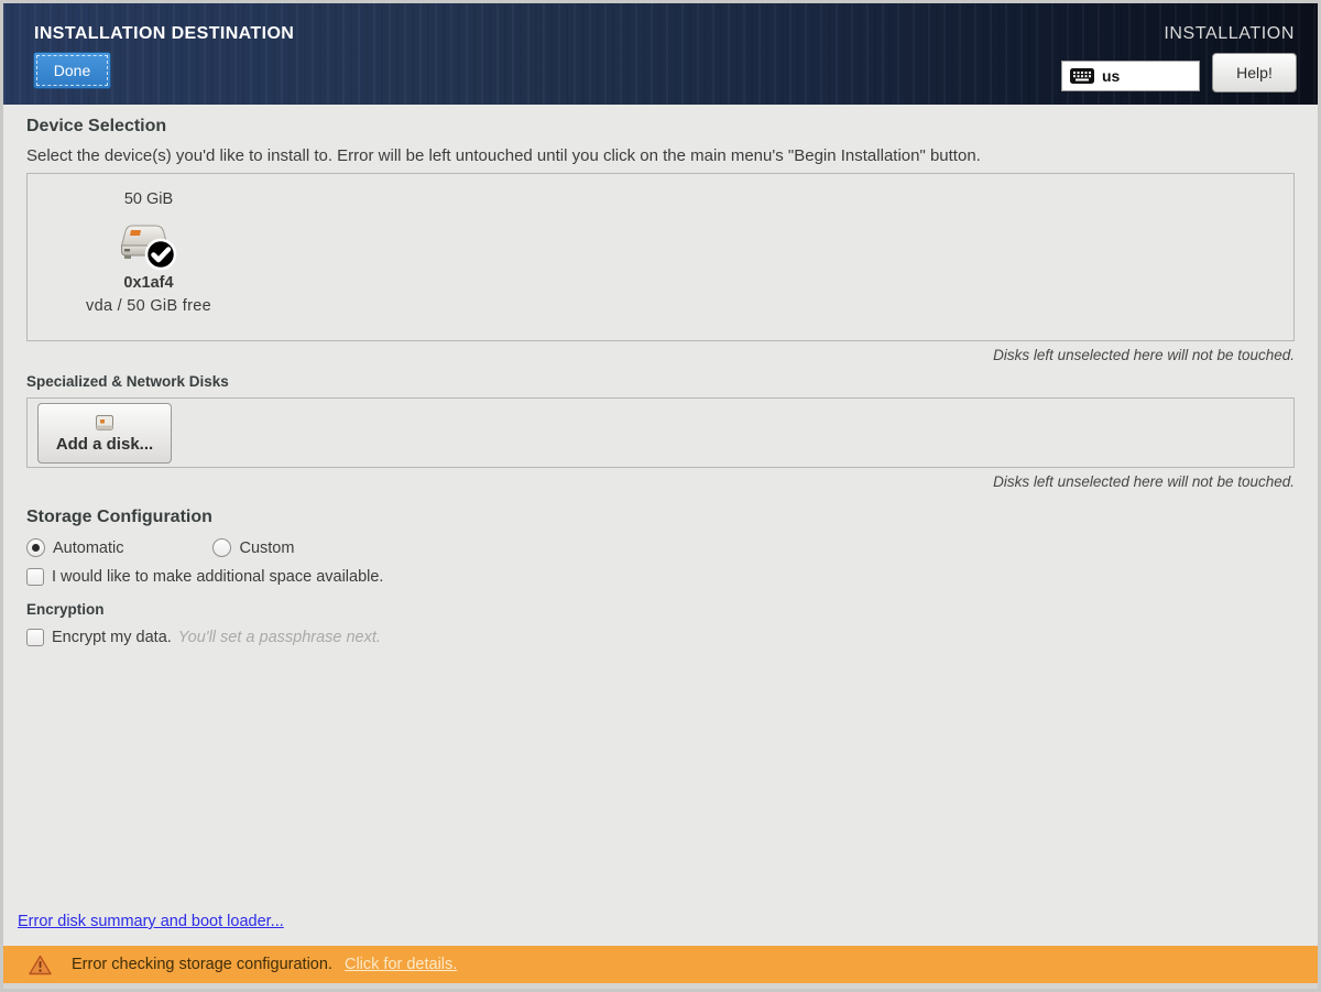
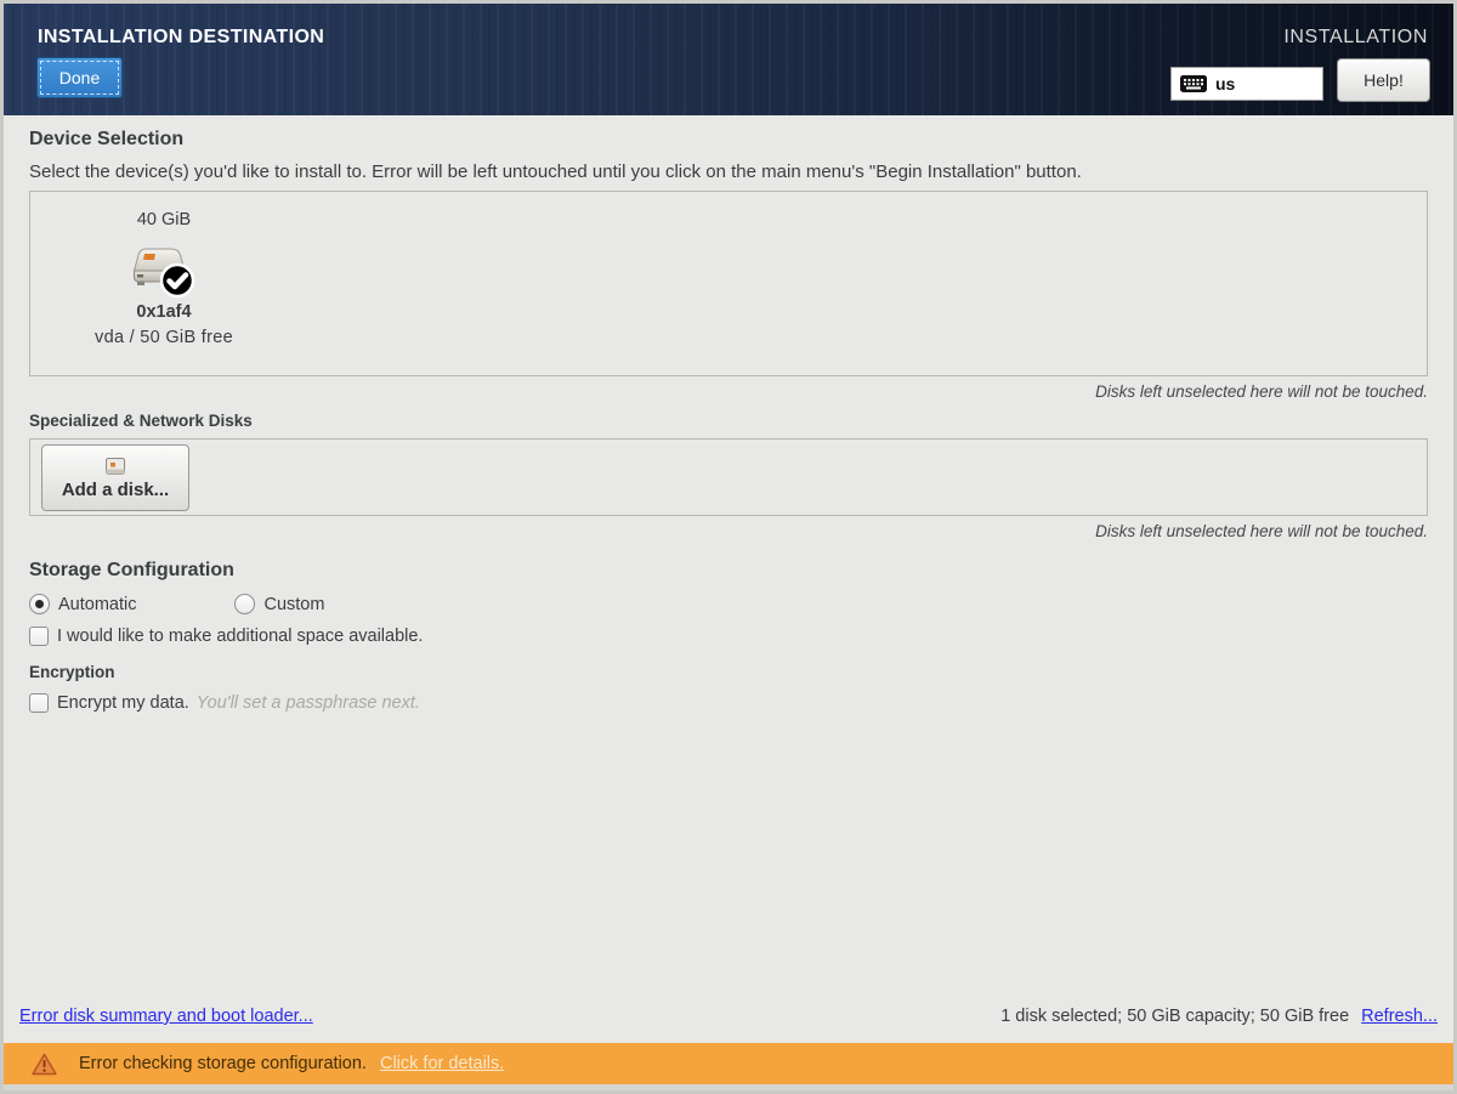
  INSTALLATION DESTINATION
  Done
  INSTALLATION
  us
  Help!
  Device Selection
  Select the device(s) you'd like to install to. Error will be left untouched until you click on the main menu's "Begin Installation" button.
- 50 GiB
+ 40 GiB
  0x1af4
  vda / 50 GiB free
  Disks left unselected here will not be touched.
  Specialized & Network Disks
  Add a disk...
  Disks left unselected here will not be touched.
  Storage Configuration
  Automatic
  Custom
  I would like to make additional space available.
  Encryption
  Encrypt my data.
  You'll set a passphrase next.
  Error disk summary and boot loader...
+ 1 disk selected; 50 GiB capacity; 50 GiB free
+ Refresh...
  Error checking storage configuration.
  Click for details.
